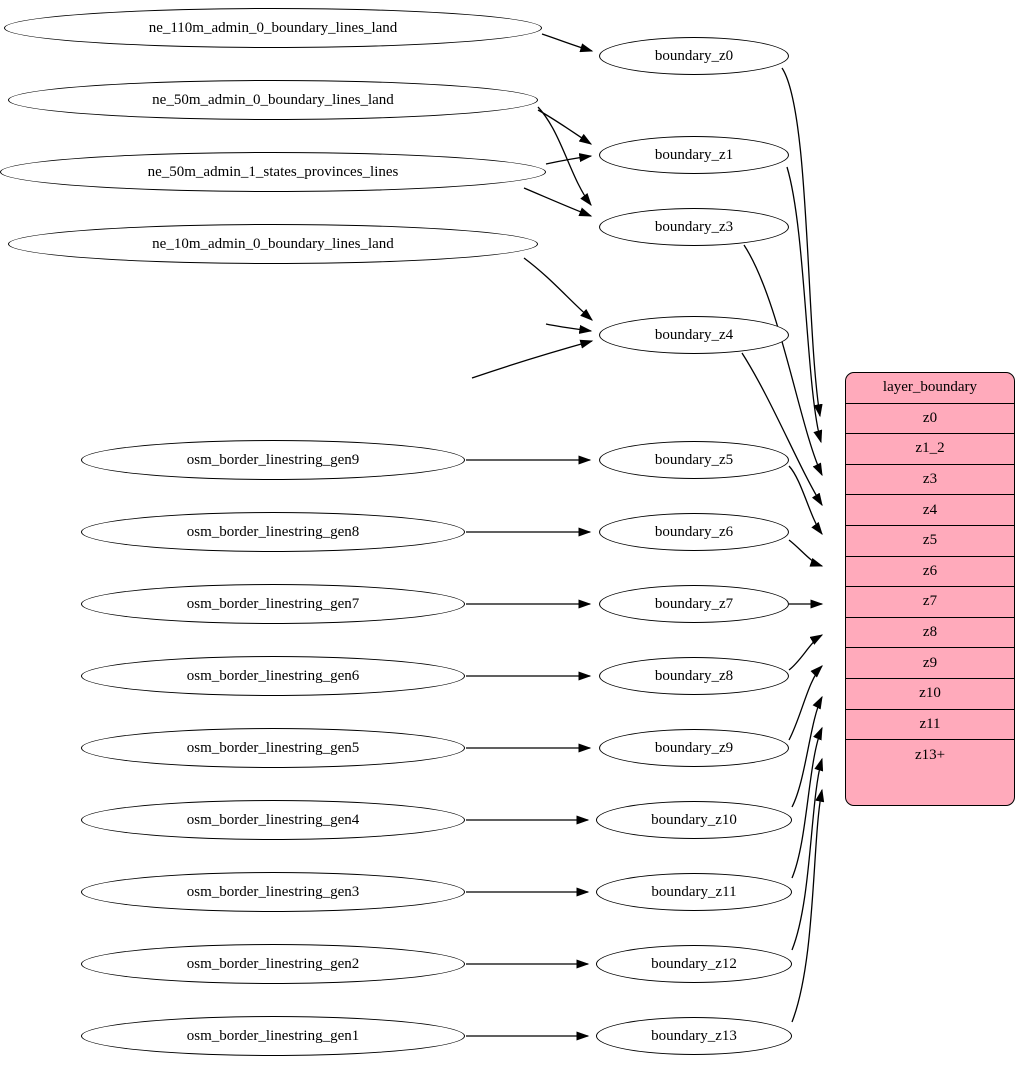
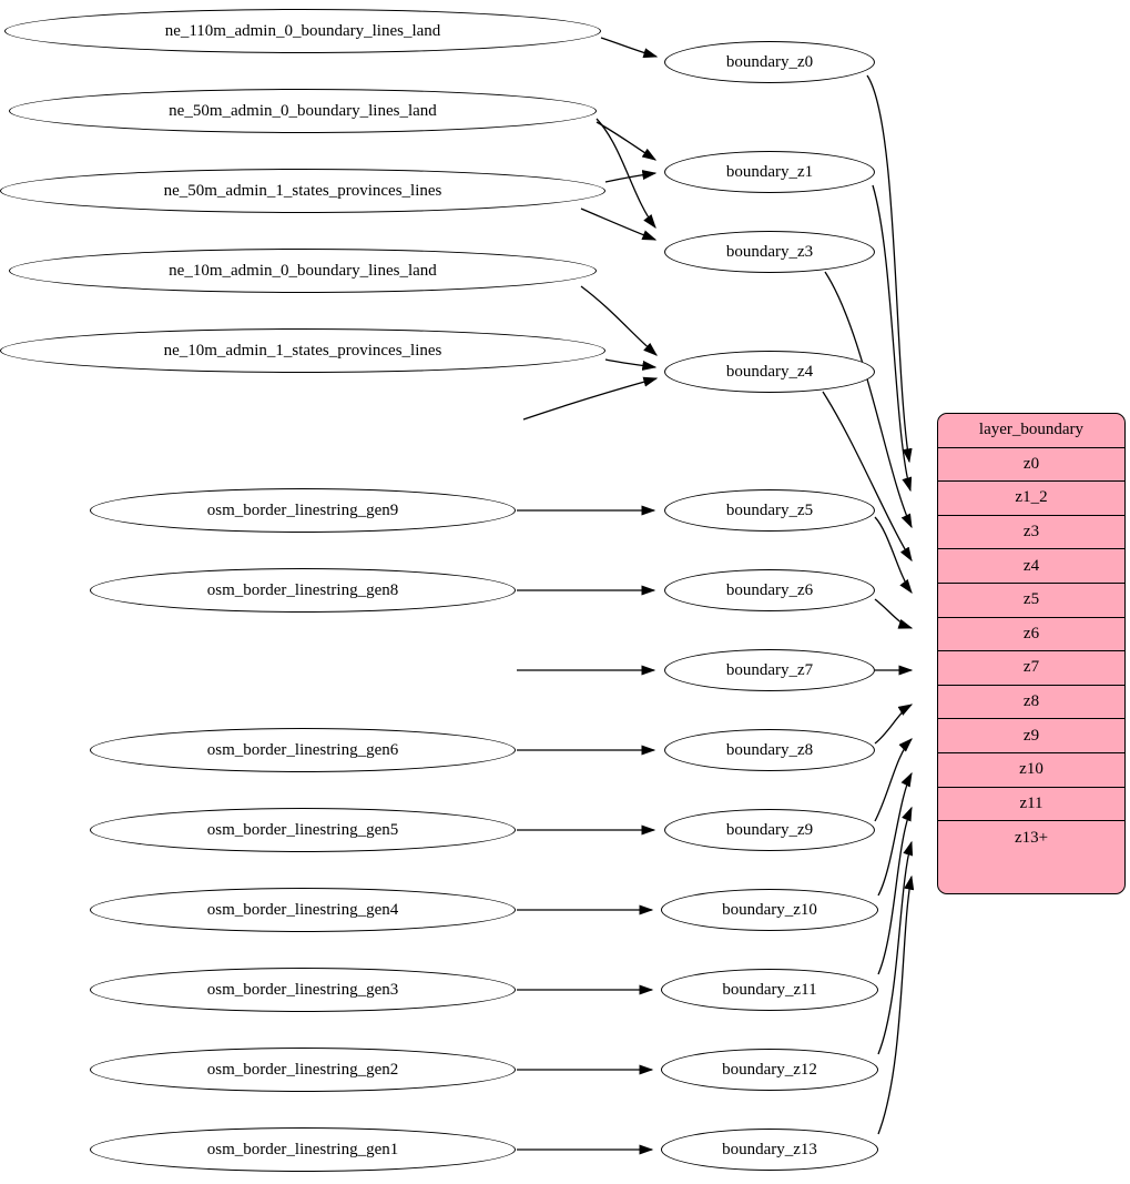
  ne_110m_admin_0_boundary_lines_land
  ne_50m_admin_0_boundary_lines_land
  ne_50m_admin_1_states_provinces_lines
  ne_10m_admin_0_boundary_lines_land
+ ne_10m_admin_1_states_provinces_lines
  osm_border_linestring_gen9
  osm_border_linestring_gen8
- osm_border_linestring_gen7
  osm_border_linestring_gen6
  osm_border_linestring_gen5
  osm_border_linestring_gen4
  osm_border_linestring_gen3
  osm_border_linestring_gen2
  osm_border_linestring_gen1
  boundary_z0
  boundary_z1
  boundary_z3
  boundary_z4
  boundary_z5
  boundary_z6
  boundary_z7
  boundary_z8
  boundary_z9
  boundary_z10
  boundary_z11
  boundary_z12
  boundary_z13
  layer_boundary
  z0
  z1_2
  z3
  z4
  z5
  z6
  z7
  z8
  z9
  z10
  z11
  z13+
